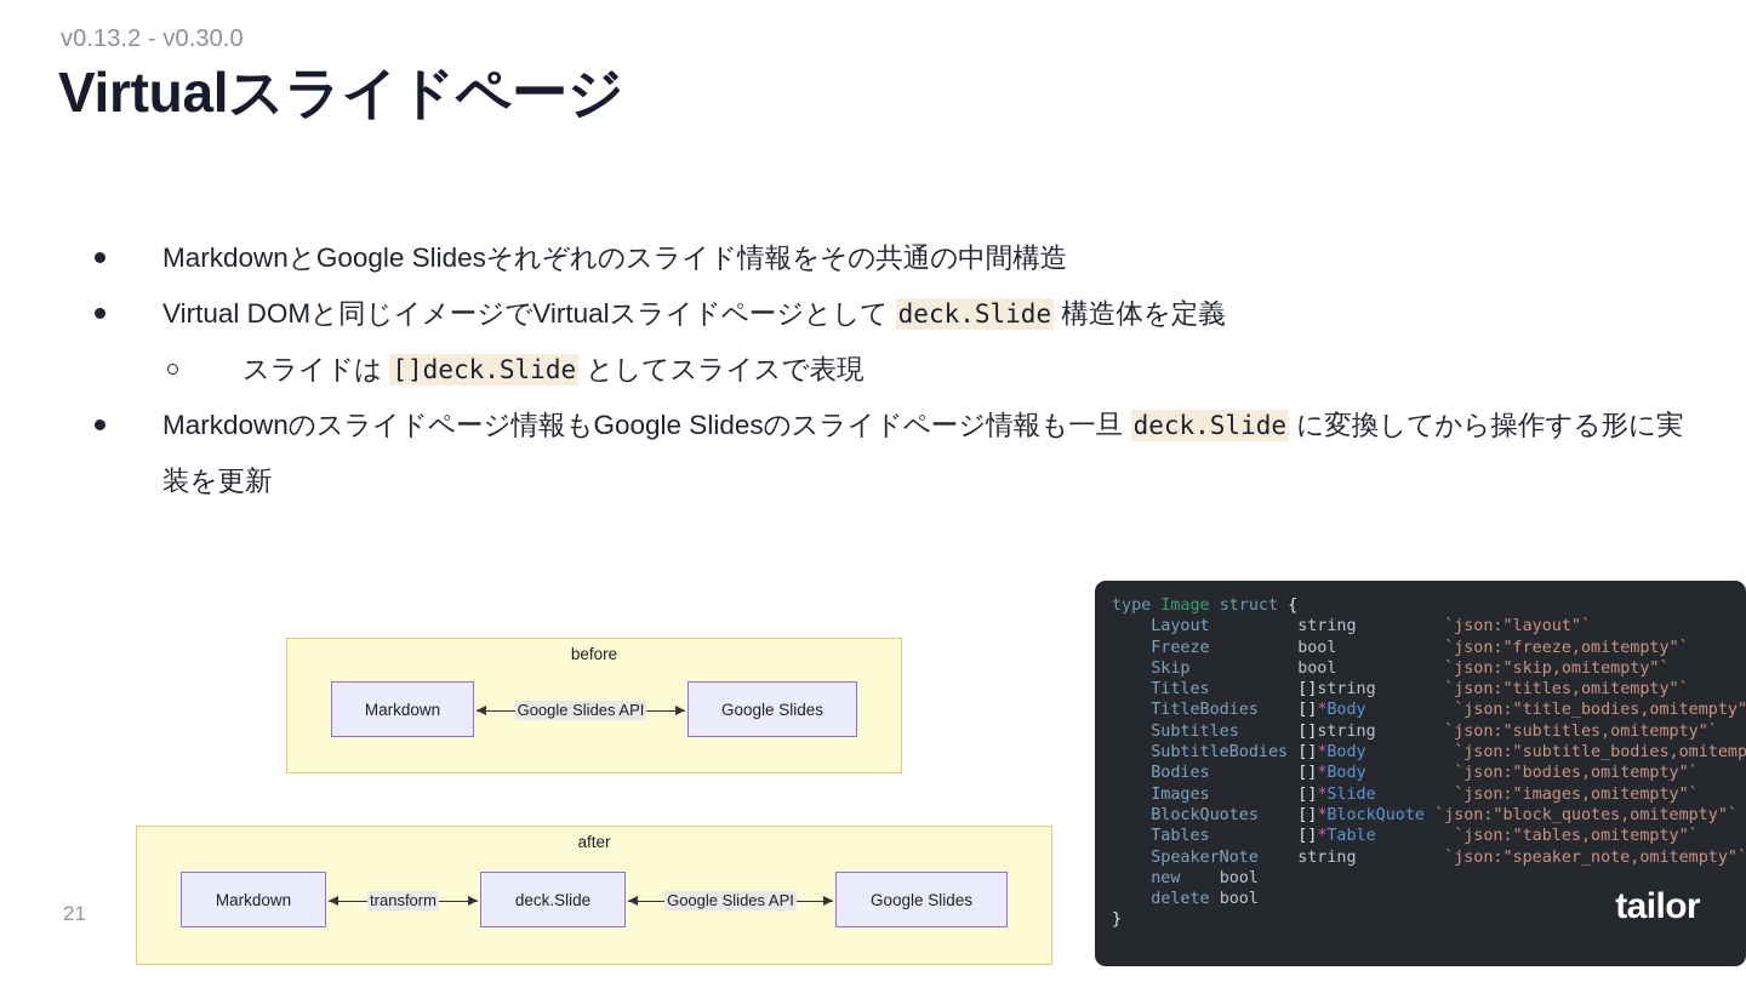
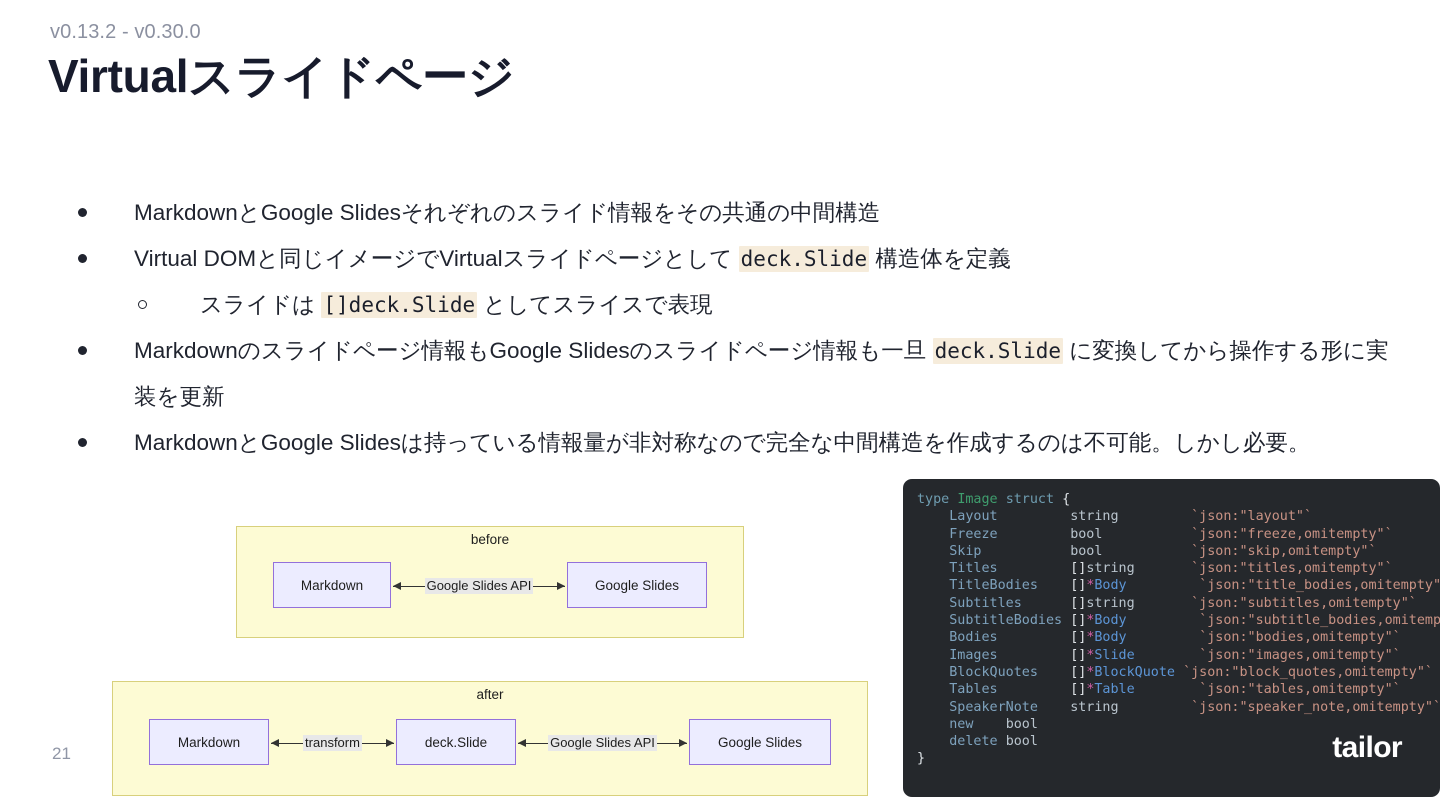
  v0.13.2 - v0.30.0
  Virtualスライドページ
  MarkdownとGoogle Slidesそれぞれのスライド情報をその共通の中間構造
  Virtual DOMと同じイメージでVirtualスライドページとして deck.Slide 構造体を定義
  スライドは []deck.Slide としてスライスで表現
  Markdownのスライドページ情報もGoogle Slidesのスライドページ情報も一旦 deck.Slide に変換してから操作する形に実装を更新
+ MarkdownとGoogle Slidesは持っている情報量が非対称なので完全な中間構造を作成するのは不可能。しかし必要。
  before
  Markdown
  Google Slides
  Google Slides API
  after
  Markdown
  deck.Slide
  Google Slides
  transform
  Google Slides API
  type Image struct {
  Layout string `json:"layout"`
  Freeze bool `json:"freeze,omitempty"`
  Skip bool `json:"skip,omitempty"`
  Titles []string `json:"titles,omitempty"`
  TitleBodies []*Body `json:"title_bodies,omitempty"
  Subtitles []string `json:"subtitles,omitempty"`
  SubtitleBodies []*Body `json:"subtitle_bodies,omitemp
  Bodies []*Body `json:"bodies,omitempty"`
  Images []*Slide `json:"images,omitempty"`
  BlockQuotes []*BlockQuote `json:"block_quotes,omitempty"`
  Tables []*Table `json:"tables,omitempty"`
  SpeakerNote string `json:"speaker_note,omitempty"`
  new bool
  delete bool
  }
  tailor
  21
